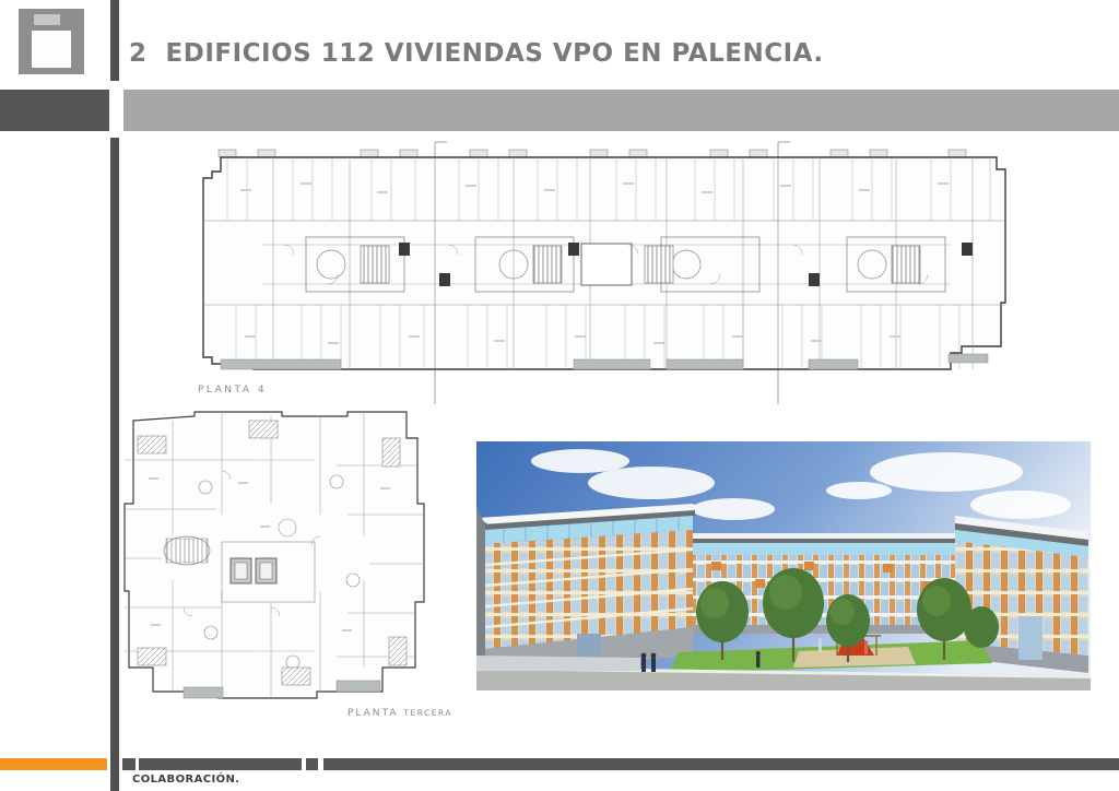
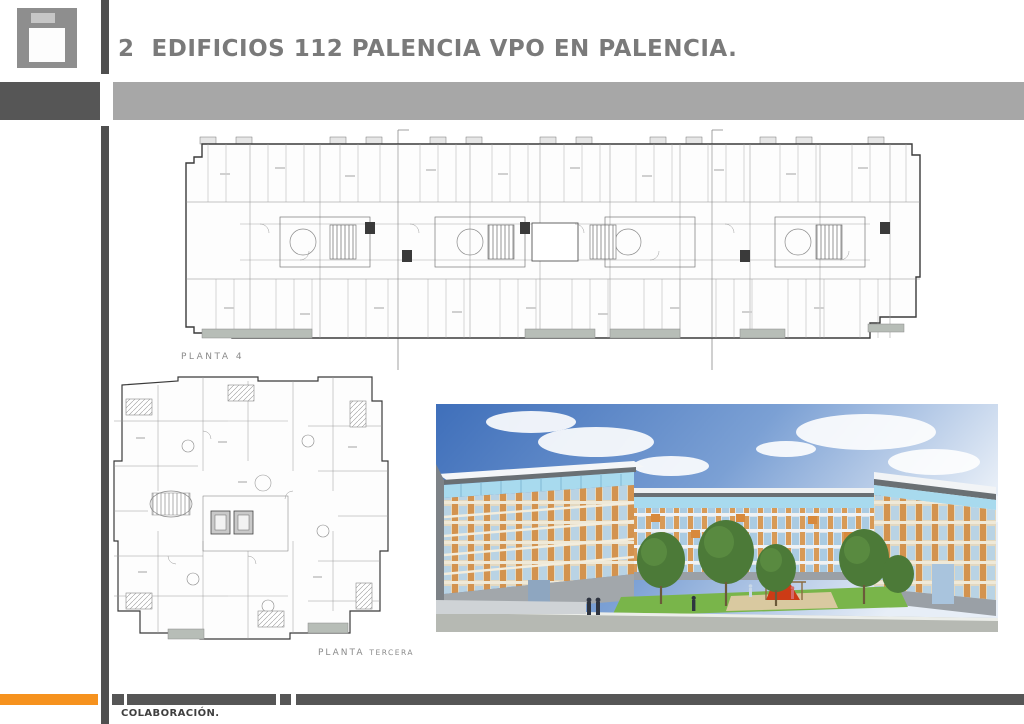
- 2 EDIFICIOS 112 VIVIENDAS VPO EN PALENCIA.
+ 2 EDIFICIOS 112 PALENCIA VPO EN PALENCIA.
  PLANTA 4
  PLANTA TERCERA
  COLABORACIÓN.
